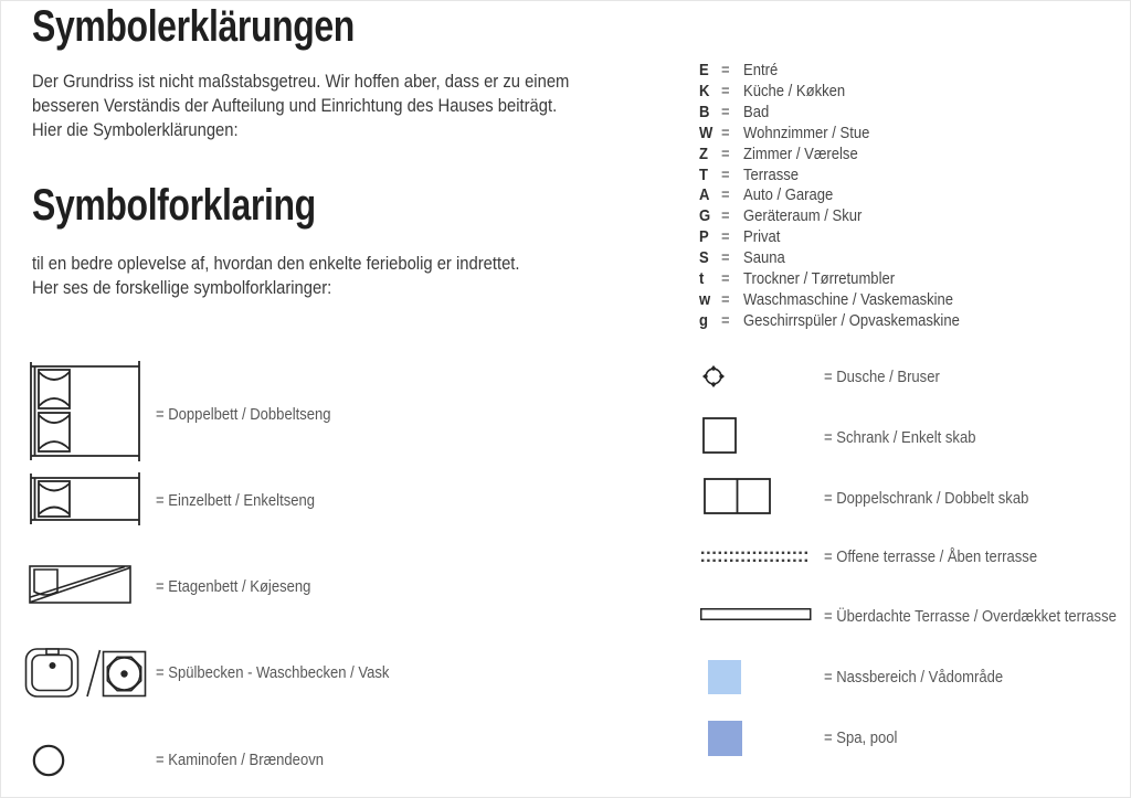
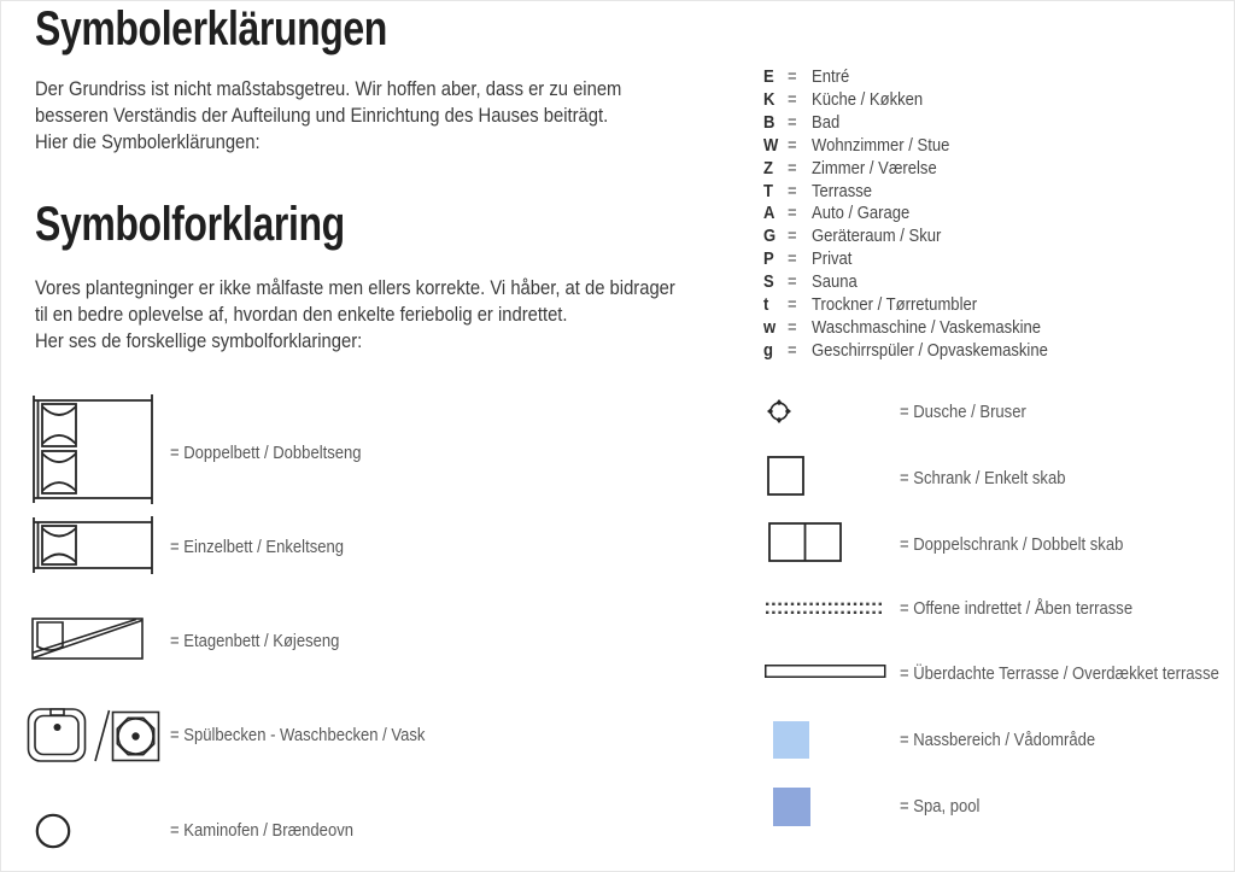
  Symbolerklärungen
  Der Grundriss ist nicht maßstabsgetreu. Wir hoffen aber, dass er zu einem
  besseren Verständis der Aufteilung und Einrichtung des Hauses beiträgt.
  Hier die Symbolerklärungen:
  Symbolforklaring
+ Vores plantegninger er ikke målfaste men ellers korrekte. Vi håber, at de bidrager
  til en bedre oplevelse af, hvordan den enkelte feriebolig er indrettet.
  Her ses de forskellige symbolforklaringer:
  E
  =
  Entré
  K
  =
  Küche / Køkken
  B
  =
  Bad
  W
  =
  Wohnzimmer / Stue
  Z
  =
  Zimmer / Værelse
  T
  =
  Terrasse
  A
  =
  Auto / Garage
  G
  =
  Geräteraum / Skur
  P
  =
  Privat
  S
  =
  Sauna
  t
  =
  Trockner / Tørretumbler
  w
  =
  Waschmaschine / Vaskemaskine
  g
  =
  Geschirrspüler / Opvaskemaskine
  = Doppelbett / Dobbeltseng
  = Einzelbett / Enkeltseng
  = Etagenbett / Køjeseng
  = Spülbecken - Waschbecken / Vask
  = Kaminofen / Brændeovn
  = Dusche / Bruser
  = Schrank / Enkelt skab
  = Doppelschrank / Dobbelt skab
- = Offene terrasse / Åben terrasse
+ = Offene indrettet / Åben terrasse
  = Überdachte Terrasse / Overdækket terrasse
  = Nassbereich / Vådområde
  = Spa, pool
